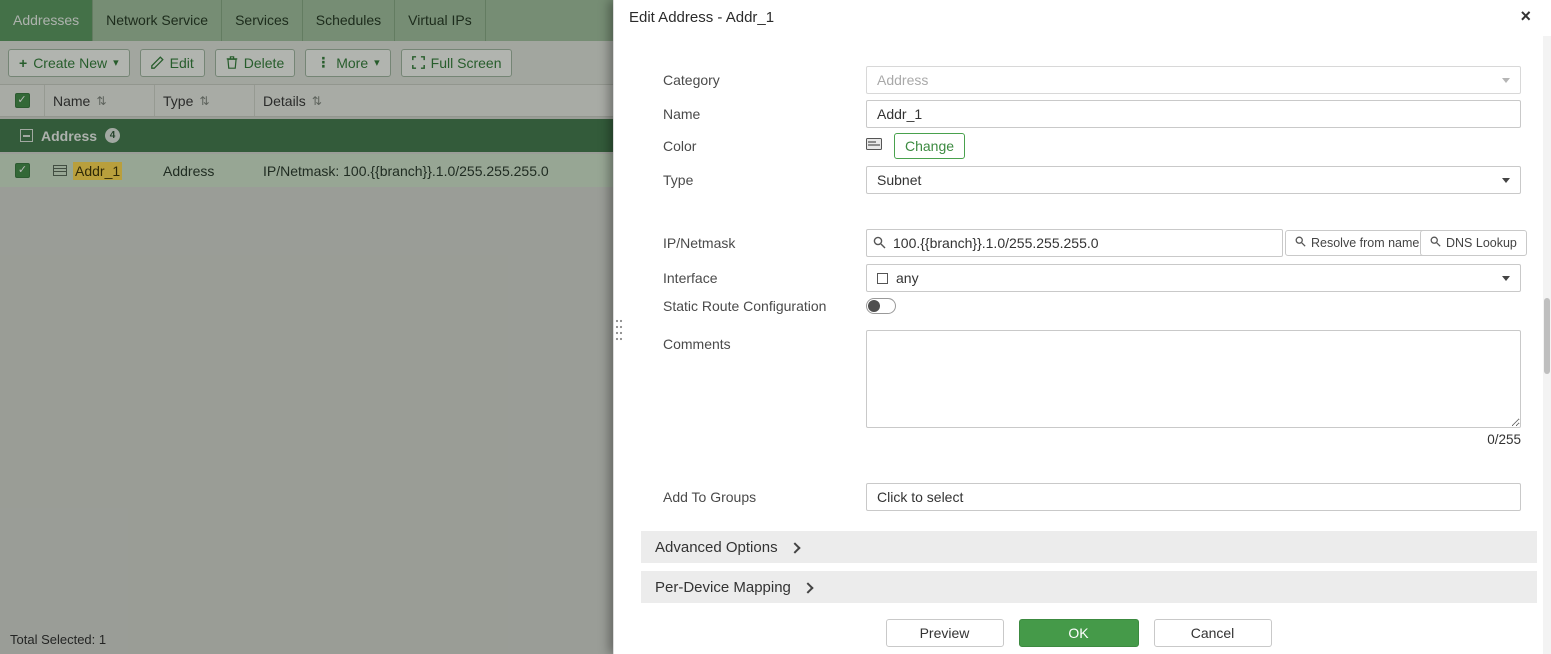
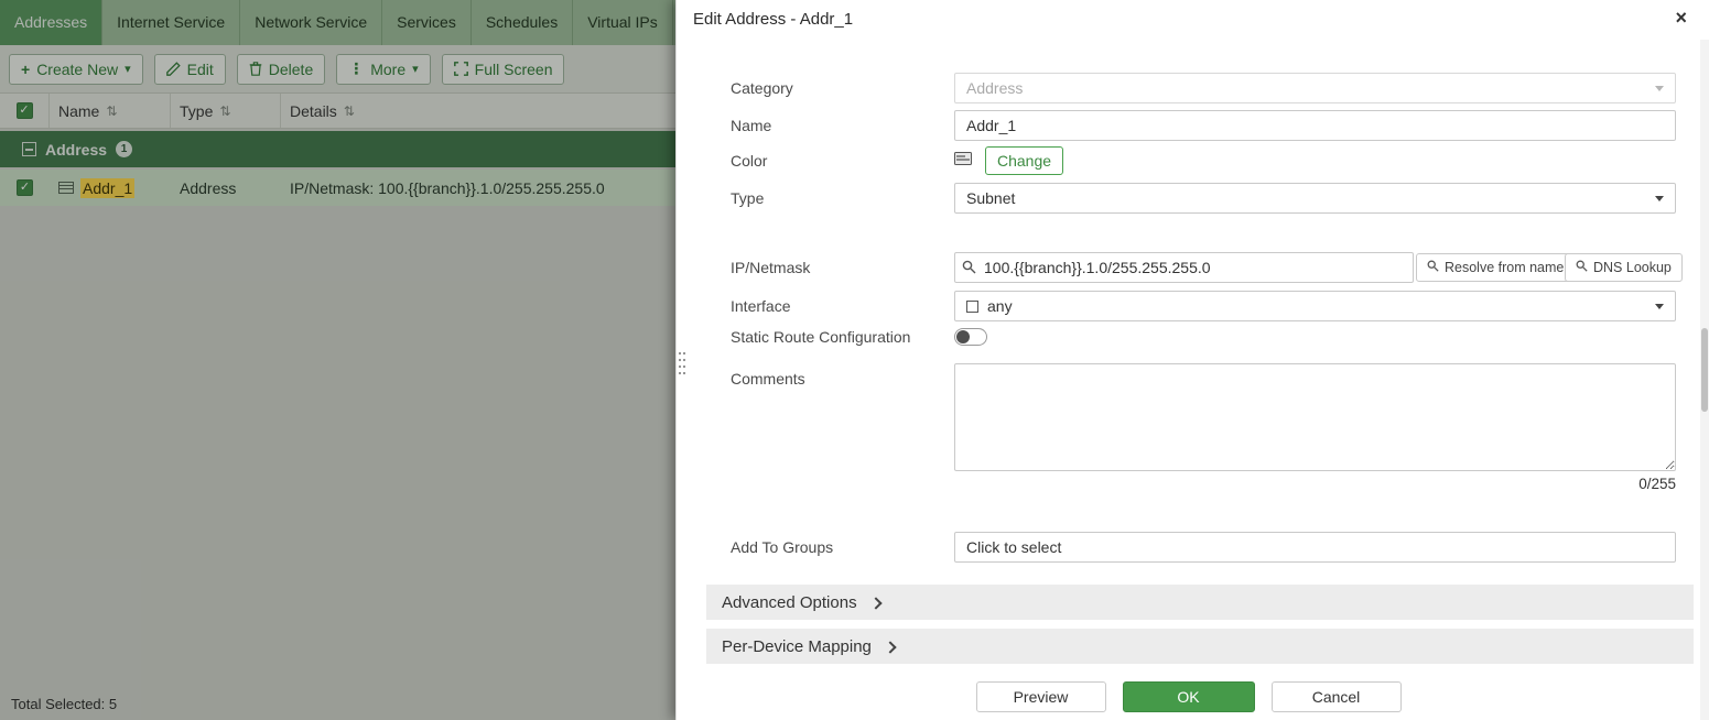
  Addresses
+ Internet Service
  Network Service
  Services
  Schedules
  Virtual IPs
  +
  Create New
  ▾
  Edit
  Delete
  ⋮
  More
  ▾
  Full Screen
  ✓
  Name
  ⇅
  Type
  ⇅
  Details
  ⇅
  Address
- 4
+ 1
  ✓
  Addr_1
  Address
  IP/Netmask: 100.{{branch}}.1.0/255.255.255.0
- Total Selected: 1
+ Total Selected: 5
  Edit Address - Addr_1
  ×
  Category
  Address
  Name
  Addr_1
  Color
  Change
  Type
  Subnet
  IP/Netmask
  100.{{branch}}.1.0/255.255.255.0
  Resolve from name
  DNS Lookup
  Interface
  any
  Static Route Configuration
  Comments
  0/255
  Add To Groups
  Click to select
  Advanced Options
  Per-Device Mapping
  Preview
  OK
  Cancel
